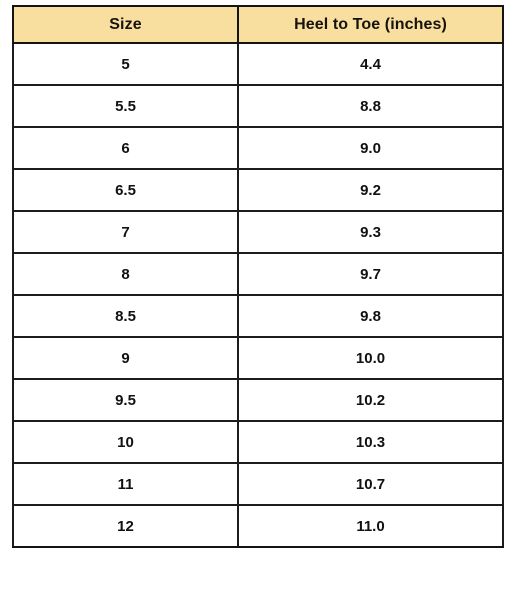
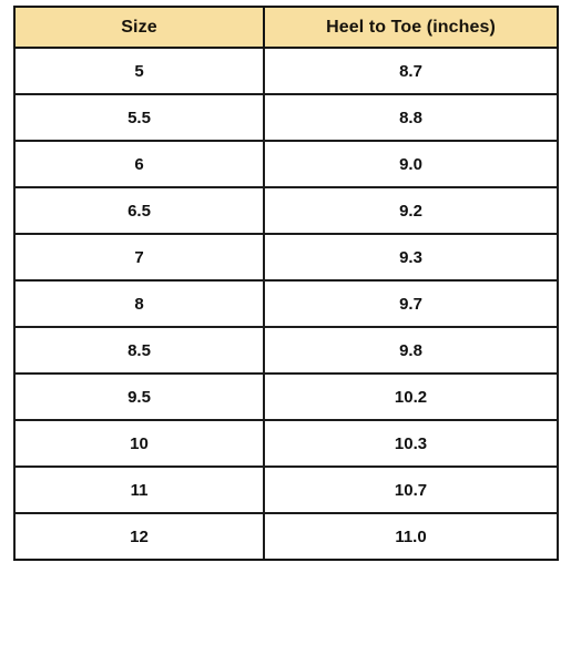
  Size	Heel to Toe (inches)
- 5	4.4
+ 5	8.7
  5.5	8.8
  6	9.0
  6.5	9.2
  7	9.3
  8	9.7
  8.5	9.8
- 9	10.0
  9.5	10.2
  10	10.3
  11	10.7
  12	11.0
